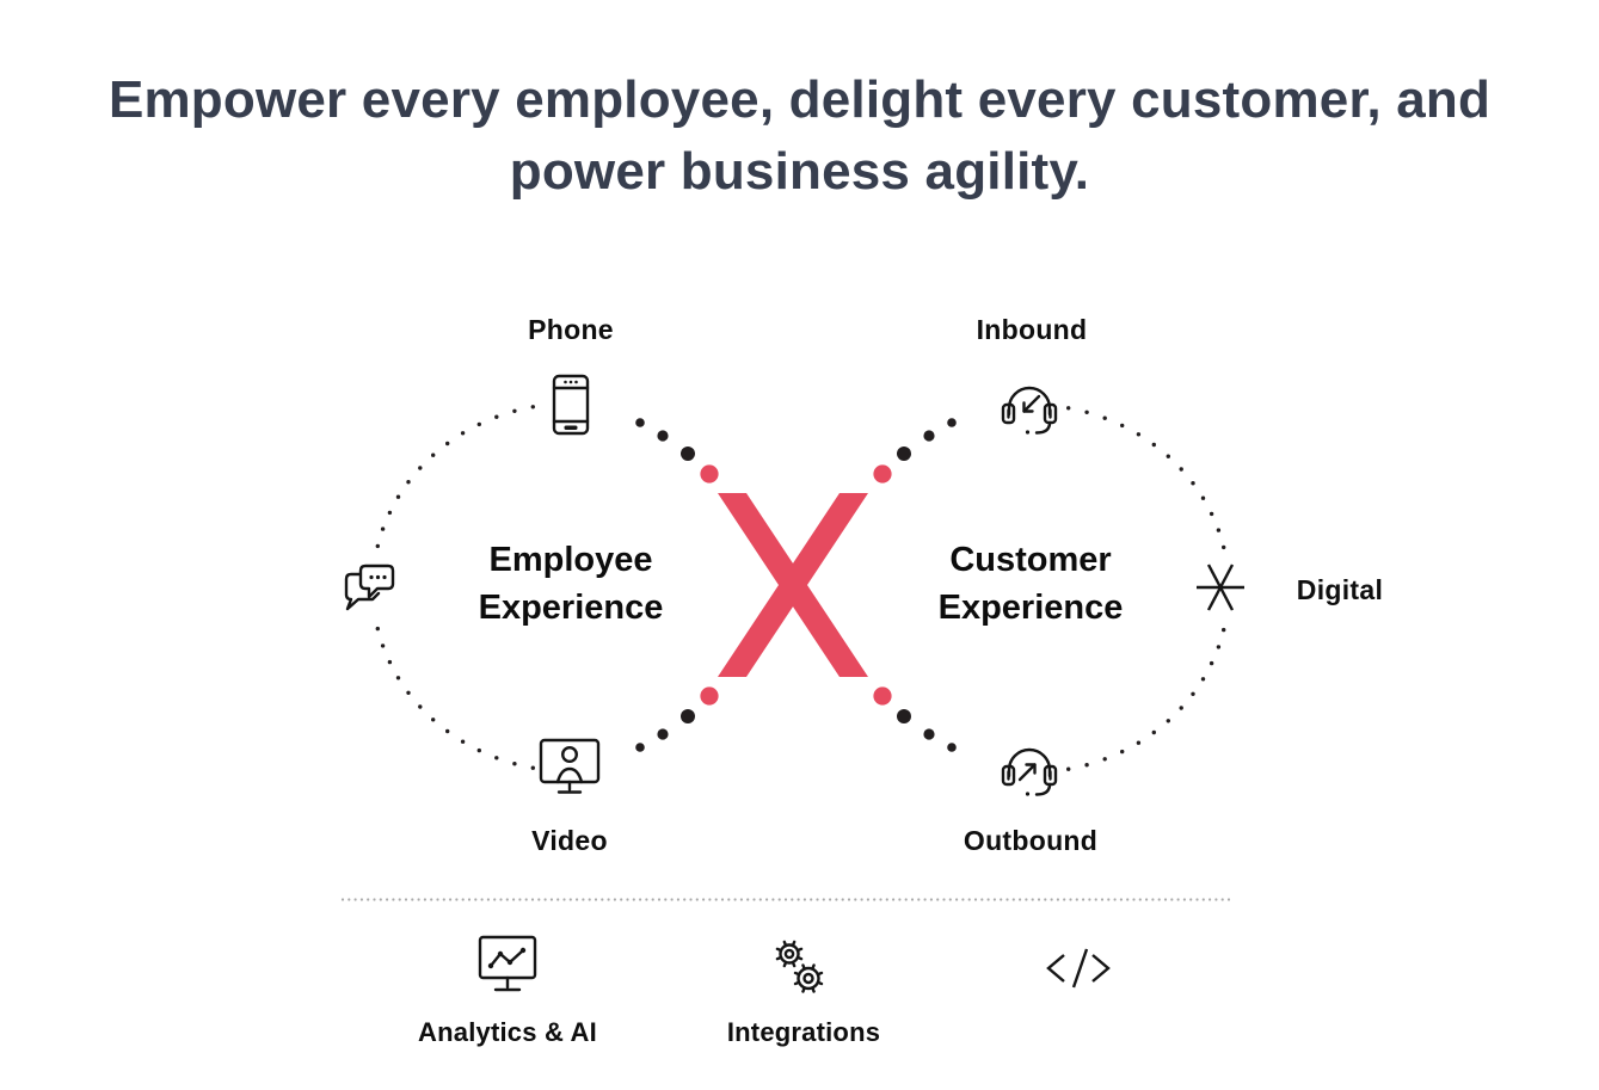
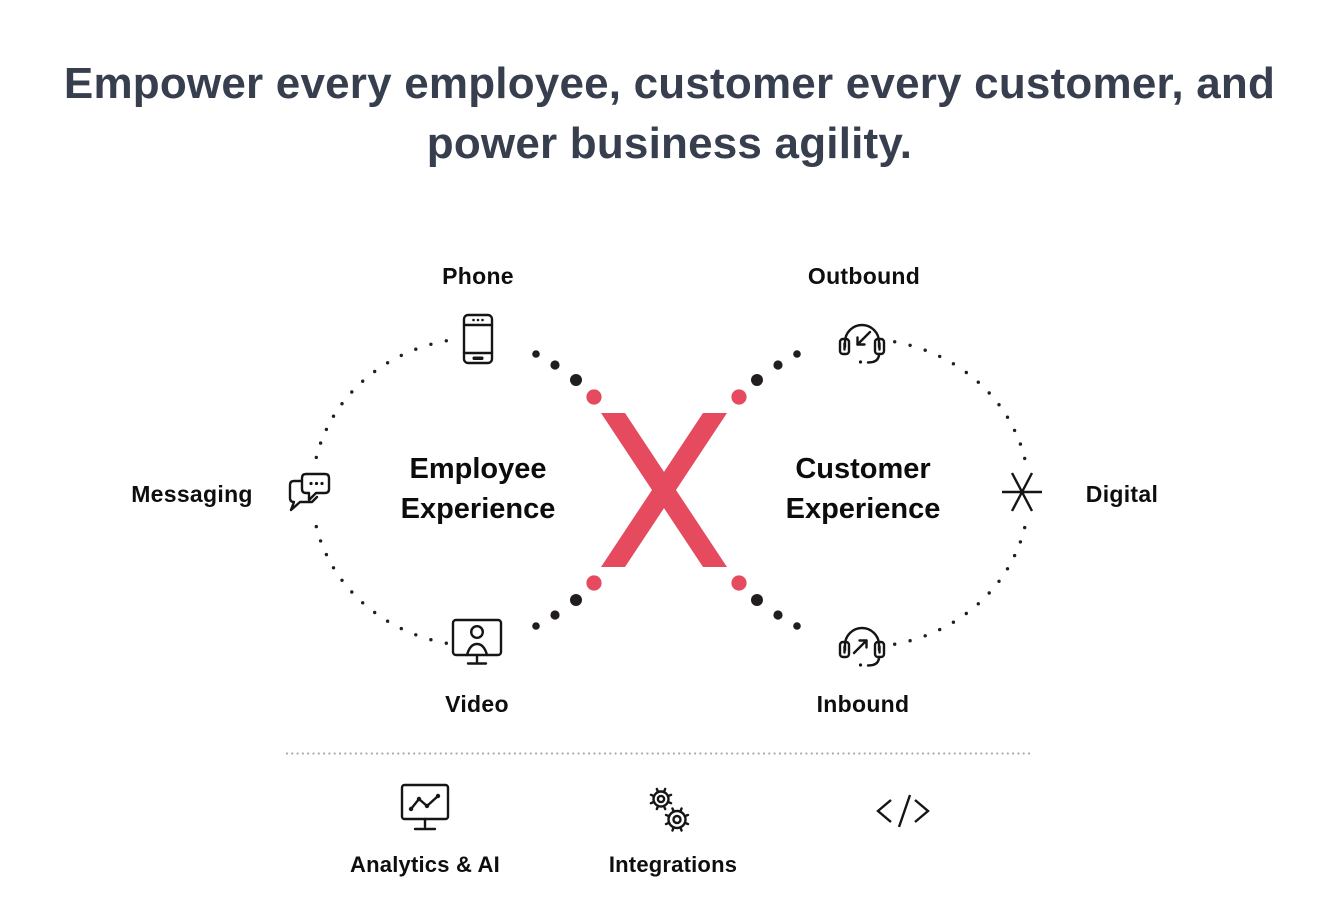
- Empower every employee, delight every customer, and
+ Empower every employee, customer every customer, and
  power business agility.
  Phone
+ Messaging
  Video
- Inbound
+ Outbound
  Digital
- Outbound
+ Inbound
  Employee
  Experience
  Customer
  Experience
  Analytics & AI
  Integrations
